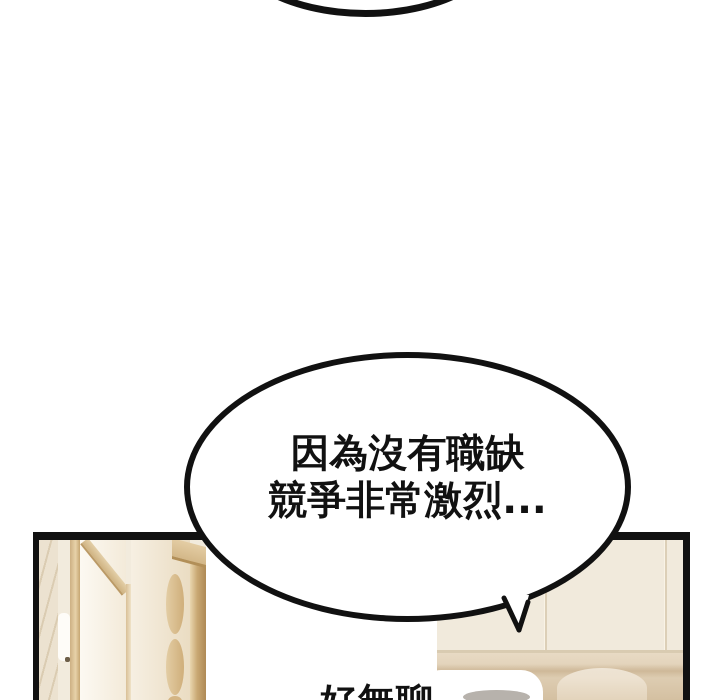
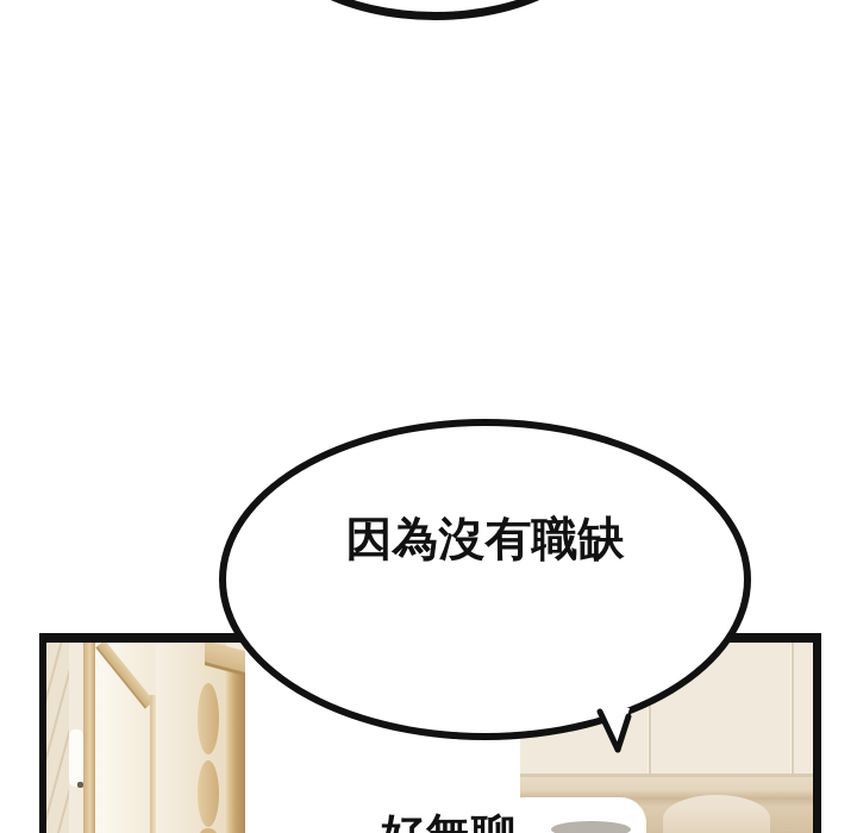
  因為沒有職缺
- 競爭非常激烈...
